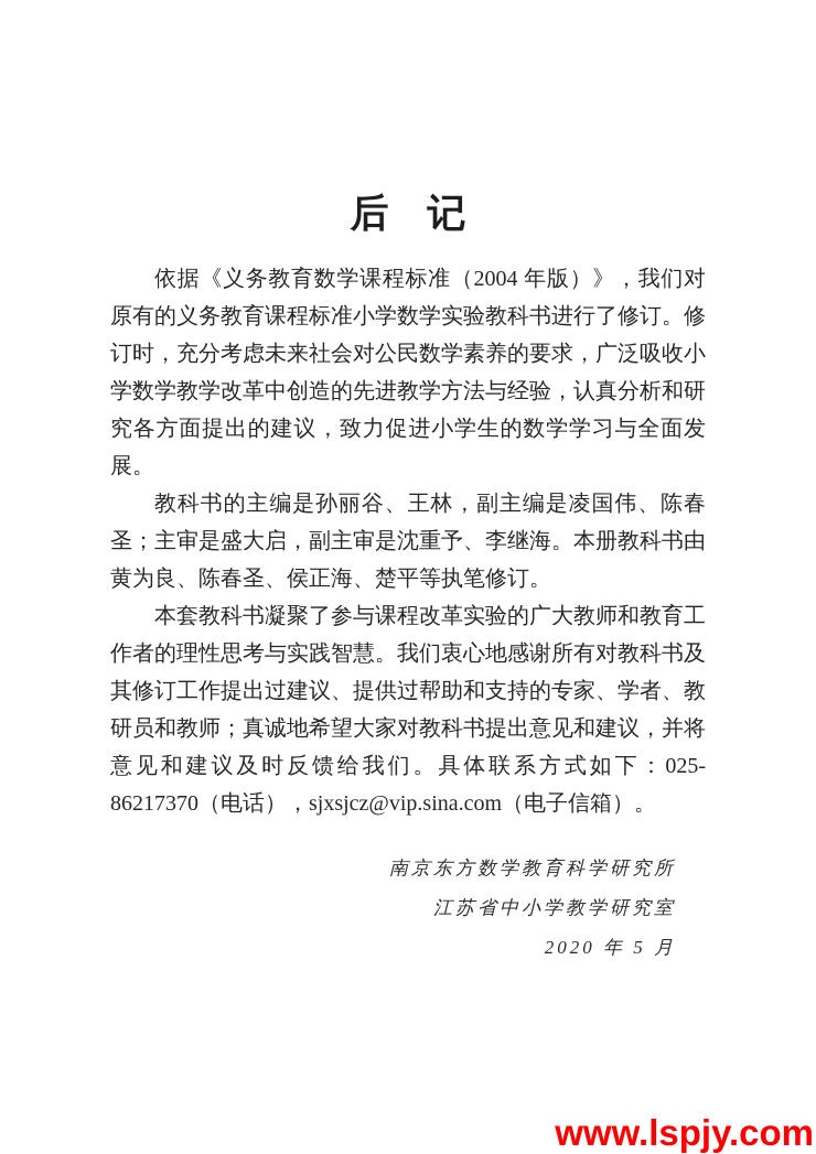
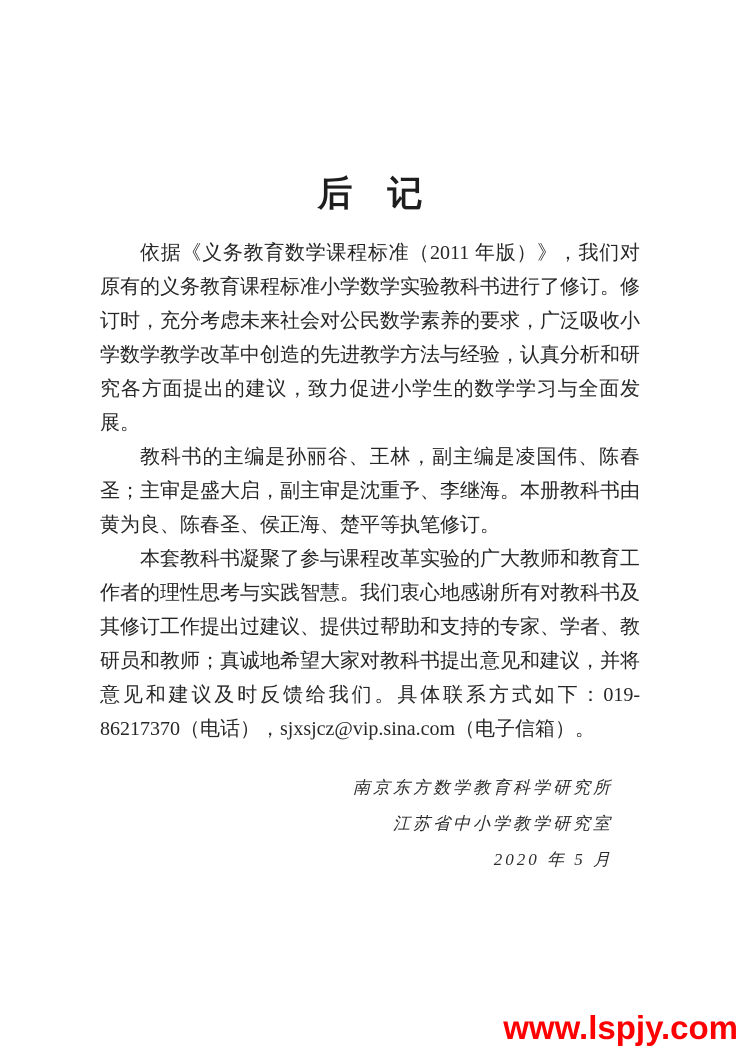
  后 记
- 依据《义务教育数学课程标准（2004 年版）》，我们对原有的义务教育课程标准小学数学实验教科书进行了修订。修订时，充分考虑未来社会对公民数学素养的要求，广泛吸收小学数学教学改革中创造的先进教学方法与经验，认真分析和研究各方面提出的建议，致力促进小学生的数学学习与全面发展。
+ 依据《义务教育数学课程标准（2011 年版）》，我们对原有的义务教育课程标准小学数学实验教科书进行了修订。修订时，充分考虑未来社会对公民数学素养的要求，广泛吸收小学数学教学改革中创造的先进教学方法与经验，认真分析和研究各方面提出的建议，致力促进小学生的数学学习与全面发展。
  教科书的主编是孙丽谷、王林，副主编是凌国伟、陈春圣；主审是盛大启，副主审是沈重予、李继海。本册教科书由黄为良、陈春圣、侯正海、楚平等执笔修订。
- 本套教科书凝聚了参与课程改革实验的广大教师和教育工作者的理性思考与实践智慧。我们衷心地感谢所有对教科书及其修订工作提出过建议、提供过帮助和支持的专家、学者、教研员和教师；真诚地希望大家对教科书提出意见和建议，并将意见和建议及时反馈给我们。具体联系方式如下：025-86217370（电话），sjxsjcz@vip.sina.com（电子信箱）。
+ 本套教科书凝聚了参与课程改革实验的广大教师和教育工作者的理性思考与实践智慧。我们衷心地感谢所有对教科书及其修订工作提出过建议、提供过帮助和支持的专家、学者、教研员和教师；真诚地希望大家对教科书提出意见和建议，并将意见和建议及时反馈给我们。具体联系方式如下：019-86217370（电话），sjxsjcz@vip.sina.com（电子信箱）。
  南京东方数学教育科学研究所
  江苏省中小学教学研究室
  2020 年 5 月
  www.lspjy.com
